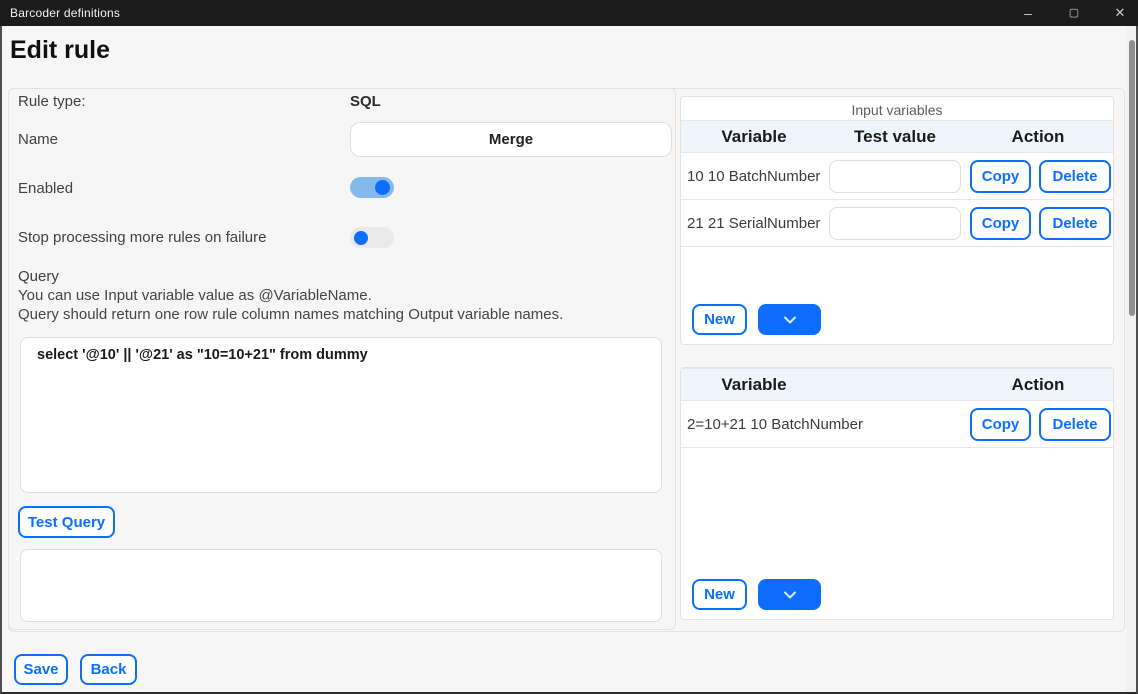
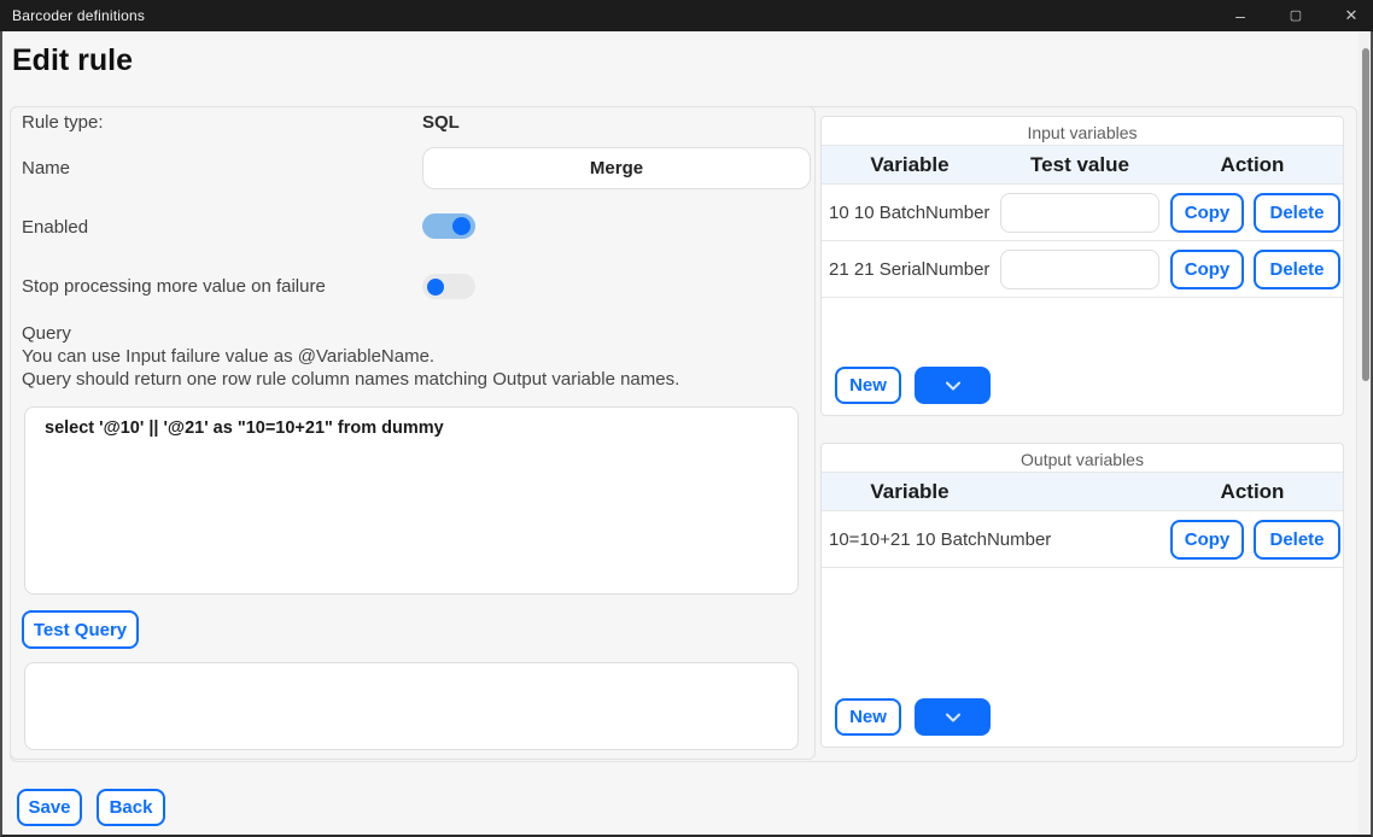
  Barcoder definitions
  –
  ▢
  ✕
  Edit rule
  Rule type:
  SQL
  Name
  Merge
  Enabled
- Stop processing more rules on failure
+ Stop processing more value on failure
  Query
- You can use Input variable value as @VariableName.
+ You can use Input failure value as @VariableName.
  Query should return one row rule column names matching Output variable names.
  select '@10' || '@21' as "10=10+21" from dummy
  Test Query
  Input variables
  Variable
  Test value
  Action
  10 10 BatchNumber
  Copy
  Delete
  21 21 SerialNumber
  Copy
  Delete
  New
+ Output variables
  Variable
  Action
- 2=10+21 10 BatchNumber
+ 10=10+21 10 BatchNumber
  Copy
  Delete
  New
  Save
  Back
